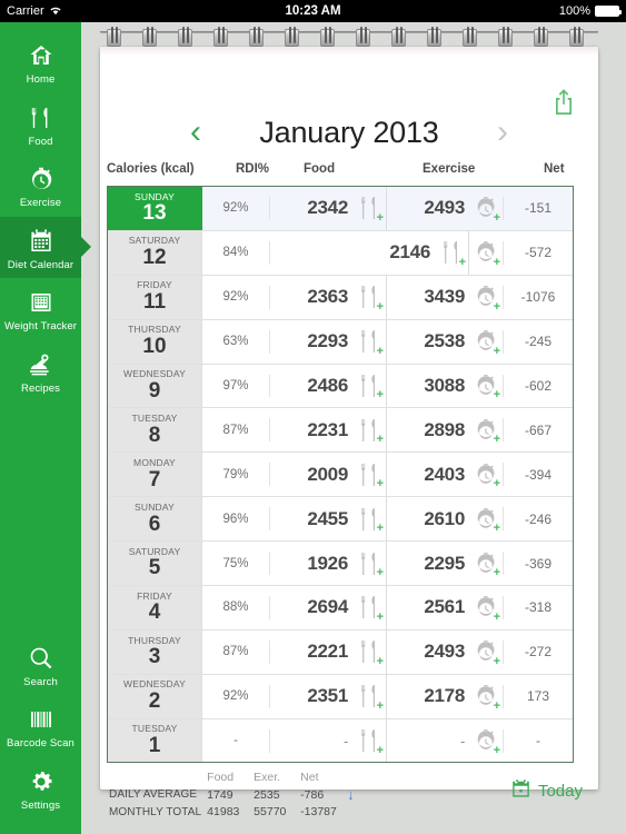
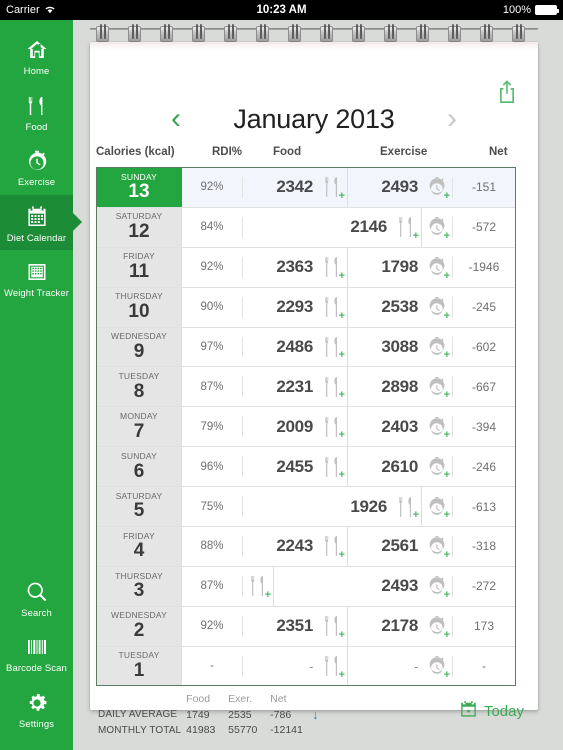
  Carrier
  10:23 AM
  100%
  Home
  Food
  Exercise
  Diet Calendar
  Weight Tracker
- Recipes
  Search
  Barcode Scan
  Settings
  ‹
  January 2013
  ›
  Calories (kcal)
  RDI%
  Food
  Exercise
  Net
  SUNDAY
  13
  92%
  2342
  +
  2493
  +
  -151
  SATURDAY
  12
  84%
  2146
  +
  +
  -572
  FRIDAY
  11
  92%
  2363
  +
- 3439
+ 1798
  +
- -1076
+ -1946
  THURSDAY
  10
- 63%
+ 90%
  2293
  +
  2538
  +
  -245
  WEDNESDAY
  9
  97%
  2486
  +
  3088
  +
  -602
  TUESDAY
  8
  87%
  2231
  +
  2898
  +
  -667
  MONDAY
  7
  79%
  2009
  +
  2403
  +
  -394
  SUNDAY
  6
  96%
  2455
  +
  2610
  +
  -246
  SATURDAY
  5
  75%
  1926
  +
- 2295
  +
- -369
+ -613
  FRIDAY
  4
  88%
- 2694
+ 2243
  +
  2561
  +
  -318
  THURSDAY
  3
  87%
- 2221
  +
  2493
  +
  -272
  WEDNESDAY
  2
  92%
  2351
  +
  2178
  +
  173
  TUESDAY
  1
  -
  -
  +
  -
  +
  -
  	Food	Exer.	Net
  DAILY AVERAGE	1749	2535	-786	↓
- MONTHLY TOTAL	41983	55770	-13787
+ MONTHLY TOTAL	41983	55770	-12141
  Today
